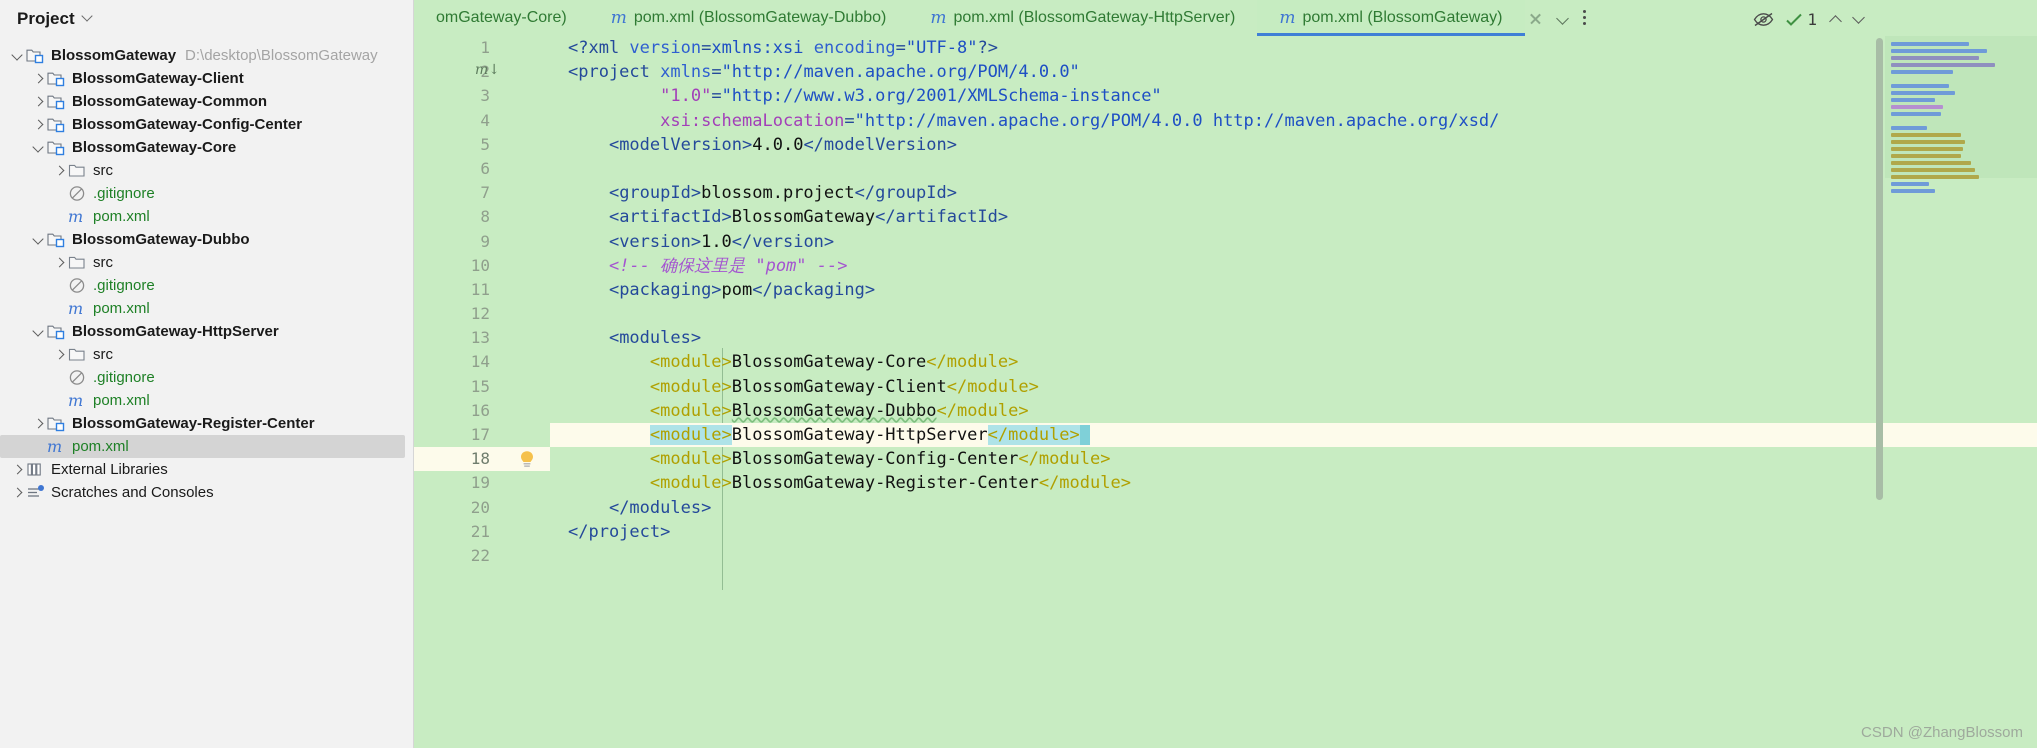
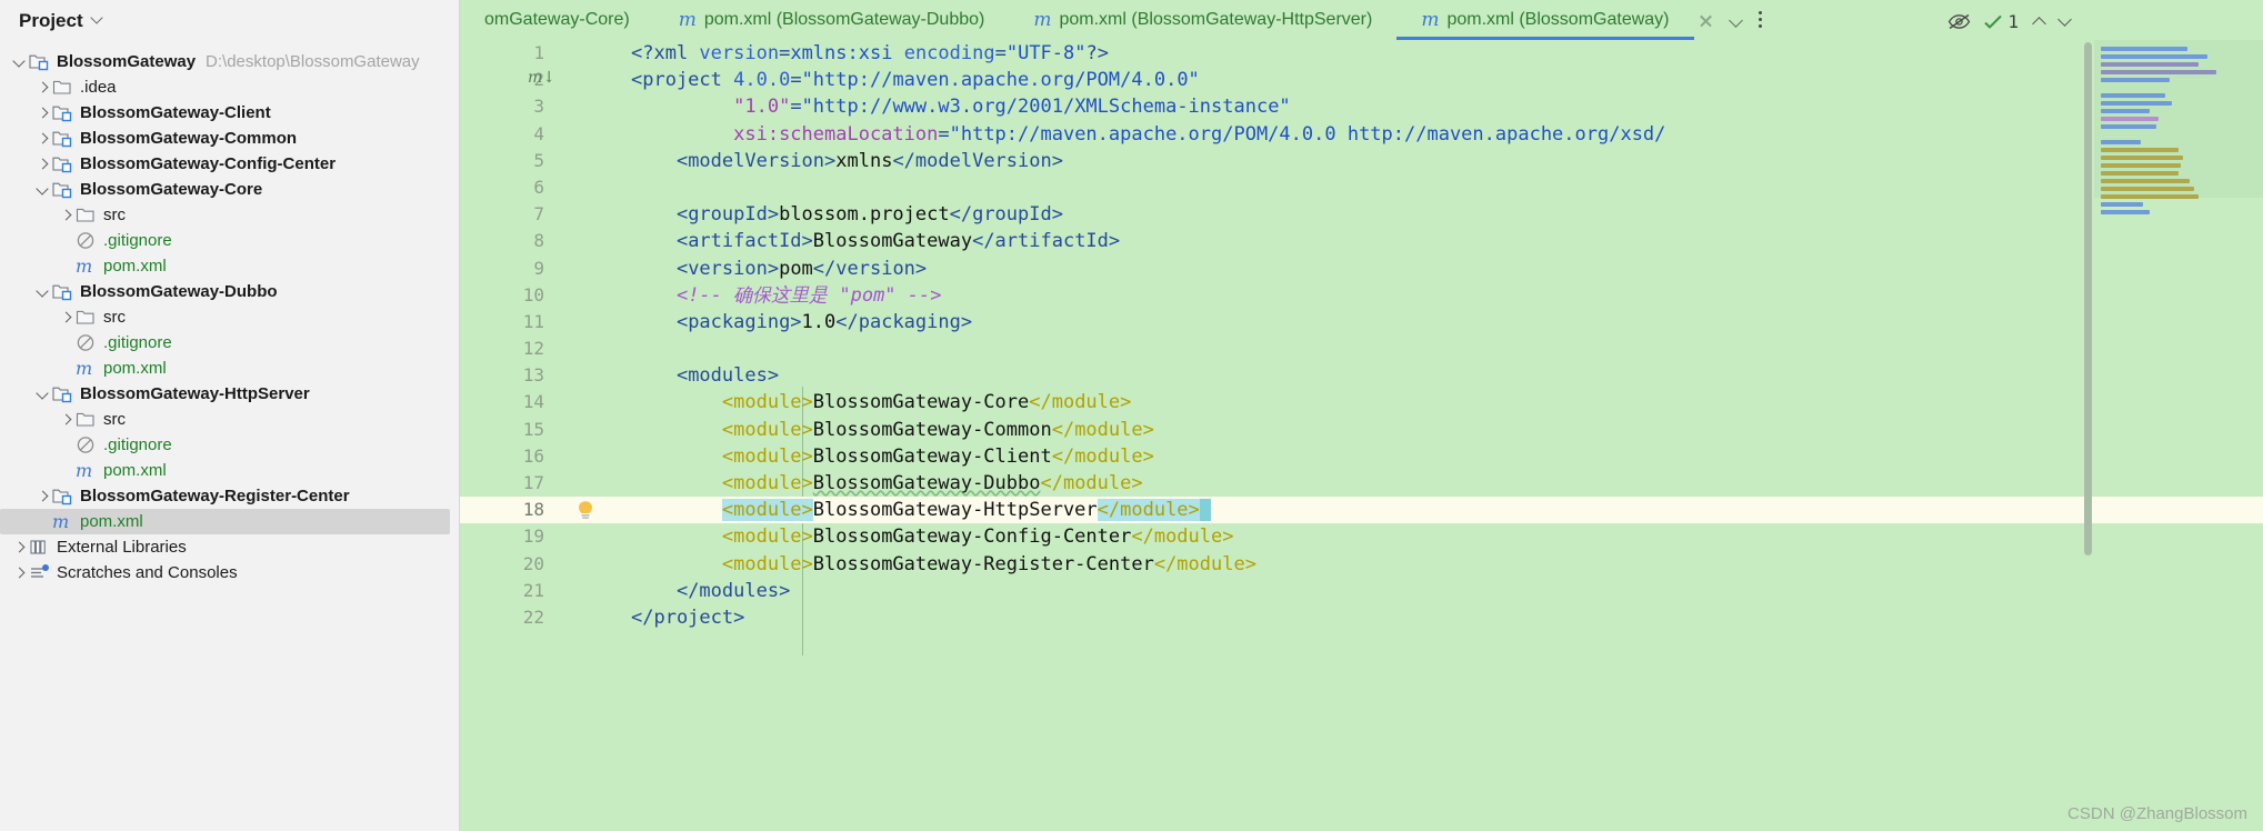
  Project
  BlossomGateway
  D:\desktop\BlossomGateway
+ .idea
  BlossomGateway-Client
  BlossomGateway-Common
  BlossomGateway-Config-Center
  BlossomGateway-Core
  src
  .gitignore
  m
  pom.xml
  BlossomGateway-Dubbo
  src
  .gitignore
  m
  pom.xml
  BlossomGateway-HttpServer
  src
  .gitignore
  m
  pom.xml
  BlossomGateway-Register-Center
  m
  pom.xml
  External Libraries
  Scratches and Consoles
  omGateway-Core)
  m
  pom.xml (BlossomGateway-Dubbo)
  m
  pom.xml (BlossomGateway-HttpServer)
  m
  pom.xml (BlossomGateway)
  1
  2
  m↓
  3
  4
  5
  6
  7
  8
  9
  10
  11
  12
  13
  14
  15
  16
  17
  18
  19
  20
  21
  22
  <?xml version=xmlns:xsi encoding="UTF-8"?>
- <project xmlns="http://maven.apache.org/POM/4.0.0"
+ <project 4.0.0="http://maven.apache.org/POM/4.0.0"
  "1.0"="http://www.w3.org/2001/XMLSchema-instance"
  xsi:schemaLocation="http://maven.apache.org/POM/4.0.0 http://maven.apache.org/xsd/
- <modelVersion>4.0.0</modelVersion>
+ <modelVersion>xmlns</modelVersion>
  <groupId>blossom.project</groupId>
  <artifactId>BlossomGateway</artifactId>
- <version>1.0</version>
+ <version>pom</version>
  <!-- 确保这里是 "pom" -->
- <packaging>pom</packaging>
+ <packaging>1.0</packaging>
  <modules>
  <module>BlossomGateway-Core</module>
+ <module>BlossomGateway-Common</module>
  <module>BlossomGateway-Client</module>
  <module>BlossomGateway-Dubbo</module>
  <module>BlossomGateway-HttpServer</module>
  <module>BlossomGateway-Config-Center</module>
  <module>BlossomGateway-Register-Center</module>
  </modules>
  </project>
  1
  CSDN @ZhangBlossom
